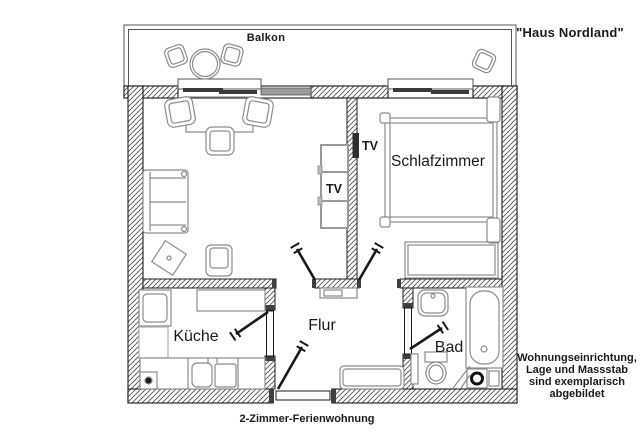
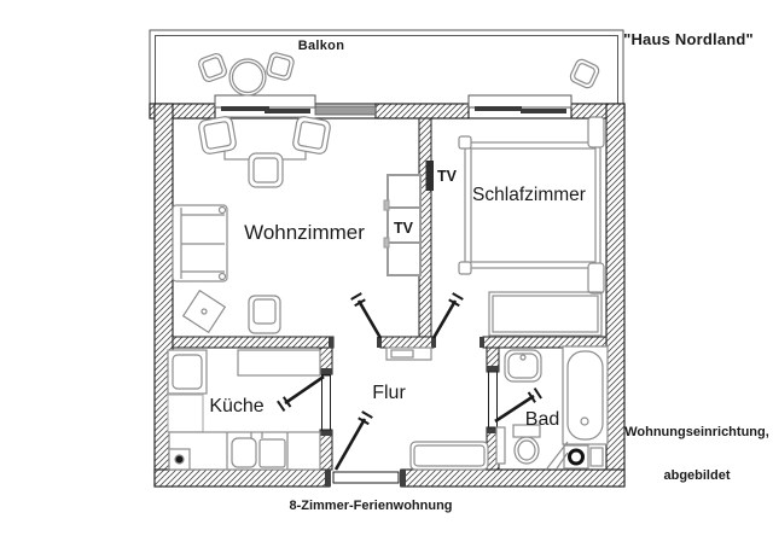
  Balkon
  "Haus Nordland"
+ Wohnzimmer
  Schlafzimmer
  Küche
  Flur
  Bad
  TV
  TV
- 2-Zimmer-Ferienwohnung
+ 8-Zimmer-Ferienwohnung
  Wohnungseinrichtung,
- Lage und Massstab
- sind exemplarisch
  abgebildet
